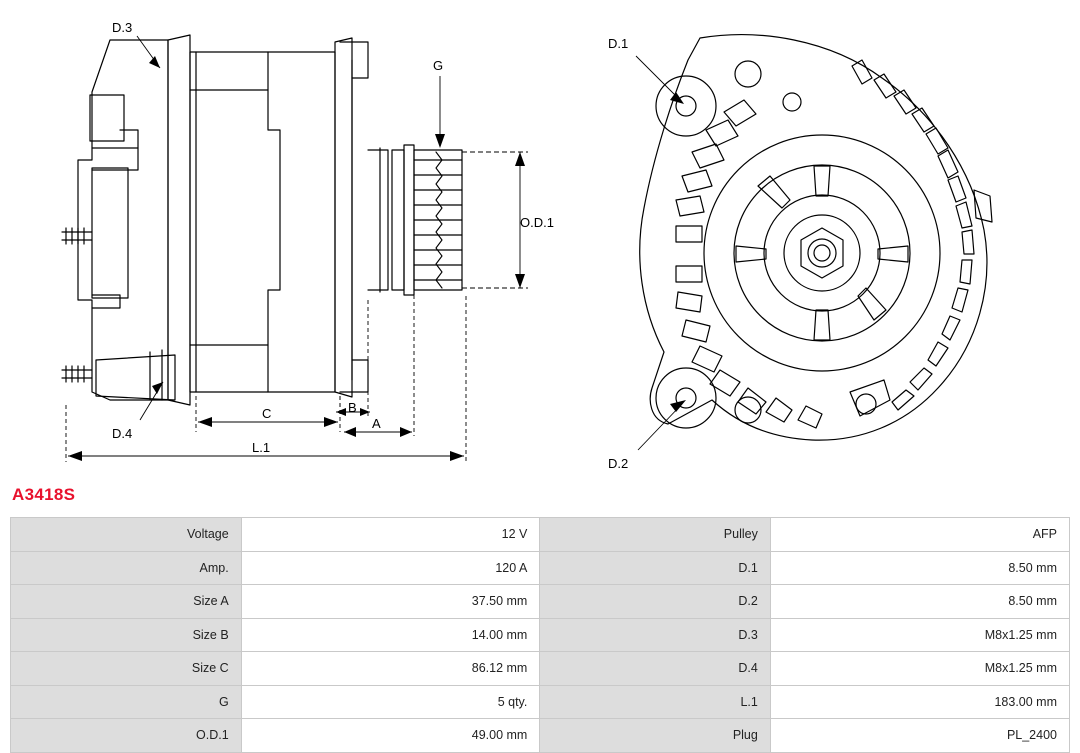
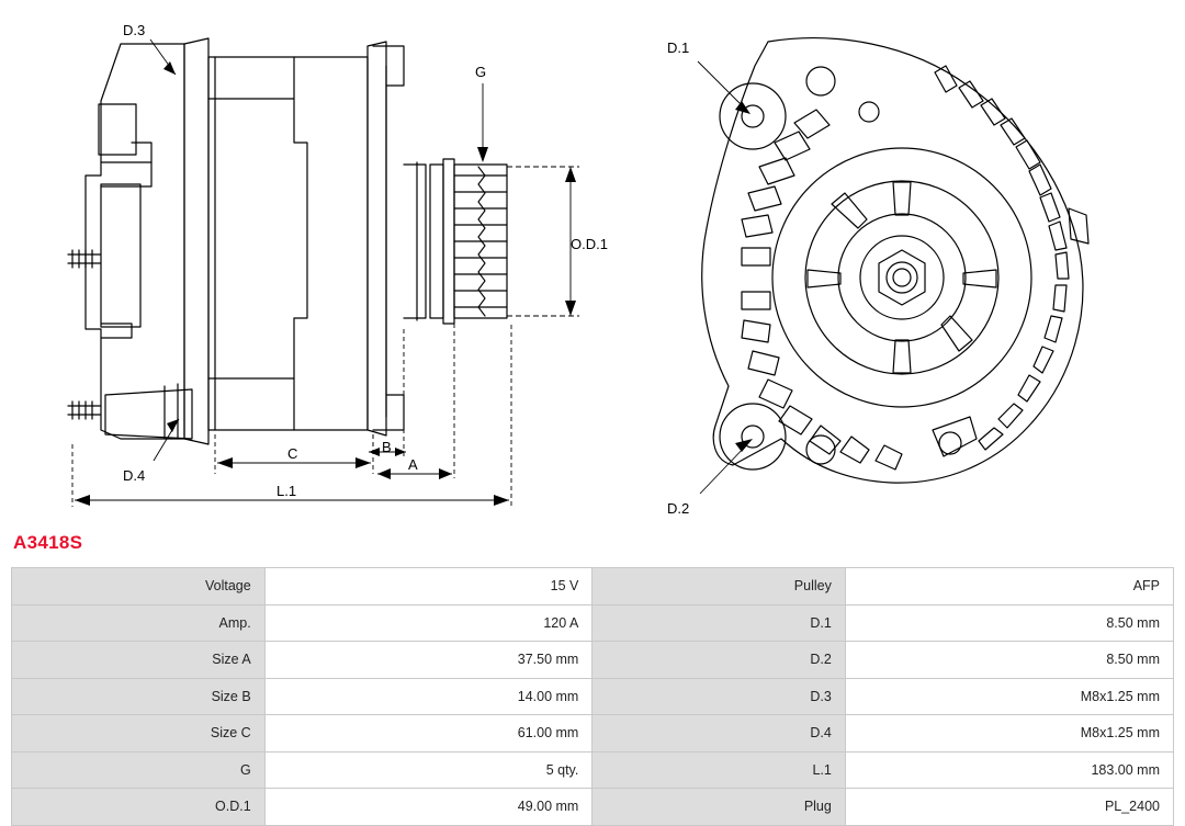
  D.3
  D.4
  G
  O.D.1
  C
  B
  A
  L.1
  D.1
  D.2
  A3418S
- Voltage	12 V	Pulley	AFP
+ Voltage	15 V	Pulley	AFP
  Amp.	120 A	D.1	8.50 mm
  Size A	37.50 mm	D.2	8.50 mm
  Size B	14.00 mm	D.3	M8x1.25 mm
- Size C	86.12 mm	D.4	M8x1.25 mm
+ Size C	61.00 mm	D.4	M8x1.25 mm
  G	5 qty.	L.1	183.00 mm
  O.D.1	49.00 mm	Plug	PL_2400
